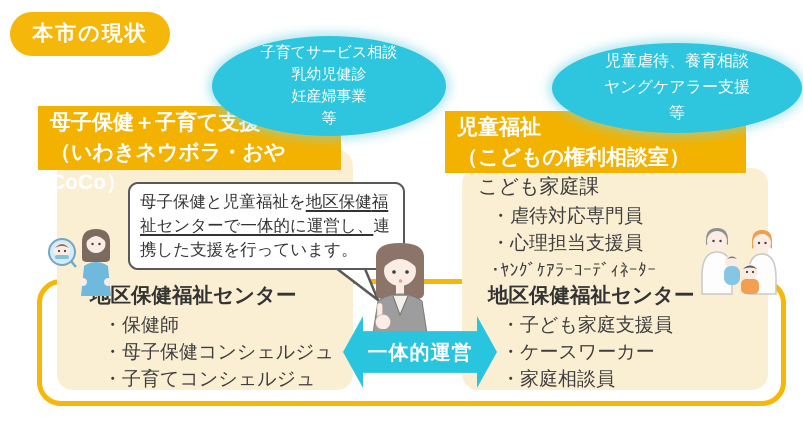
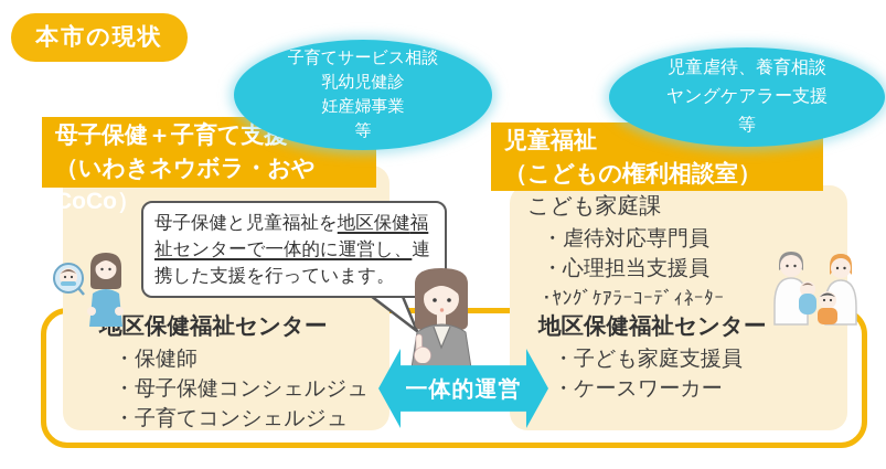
  本市の現状
  母子保健＋子育て支
  （いわきネウボラ・おやCoCo）
  児童福祉
  （こどもの権利相談室）
  子育てサービス相談
  乳幼児健診
  妊産婦事業
  等
  児童虐待、養育相談
  ヤングケアラー支援
  等
  こども家庭課
  ・虐待対応専門員
  ・心理担当支援員
  ・ﾔﾝｸﾞｹｱﾗｰｺｰﾃﾞｨﾈｰﾀｰ
  区保健福祉センター
  ・保健師
  ・母子保健コンシェルジュ
  ・子育てコンシェルジュ
  地区保健福祉センター
  ・子ども家庭支援員
  ・ケースワーカー
- ・家庭相談員
  母子保健と児童福祉を地区保健福祉センターで一体的に運営し、連携した支援を行っています。
  一体的運営
